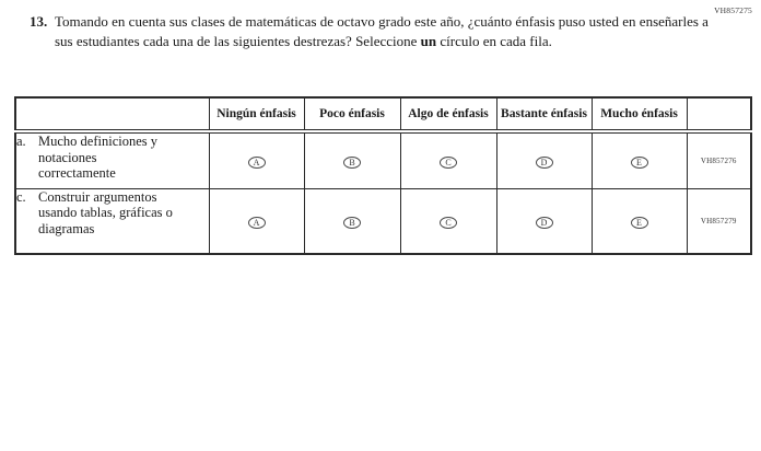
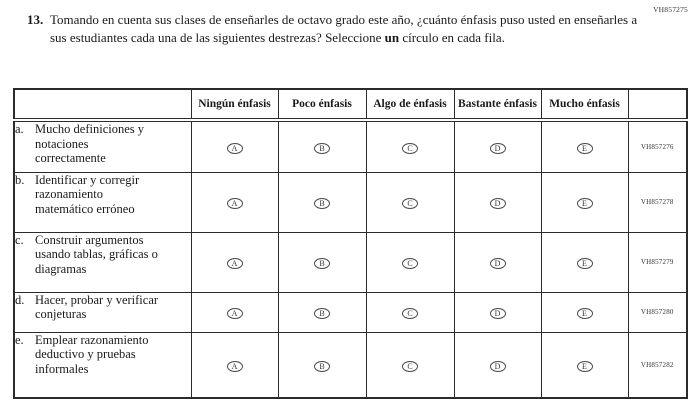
  VH857275
  13.
- Tomando en cuenta sus clases de matemáticas de octavo grado este año, ¿cuánto énfasis puso usted en enseñarles a sus estudiantes cada una de las siguientes destrezas? Seleccione un círculo en cada fila.
+ Tomando en cuenta sus clases de enseñarles de octavo grado este año, ¿cuánto énfasis puso usted en enseñarles a sus estudiantes cada una de las siguientes destrezas? Seleccione un círculo en cada fila.
  	Ningún énfasis	Poco énfasis	Algo de énfasis	Bastante énfasis	Mucho énfasis
  a. Mucho definiciones y notaciones correctamente	A	B	C	D	E	VH857276
+ b. Identificar y corregir razonamiento matemático erróneo	A	B	C	D	E	VH857278
  c. Construir argumentos usando tablas, gráficas o diagramas	A	B	C	D	E	VH857279
+ d. Hacer, probar y verificar conjeturas	A	B	C	D	E	VH857280
+ e. Emplear razonamiento deductivo y pruebas informales	A	B	C	D	E	VH857282
